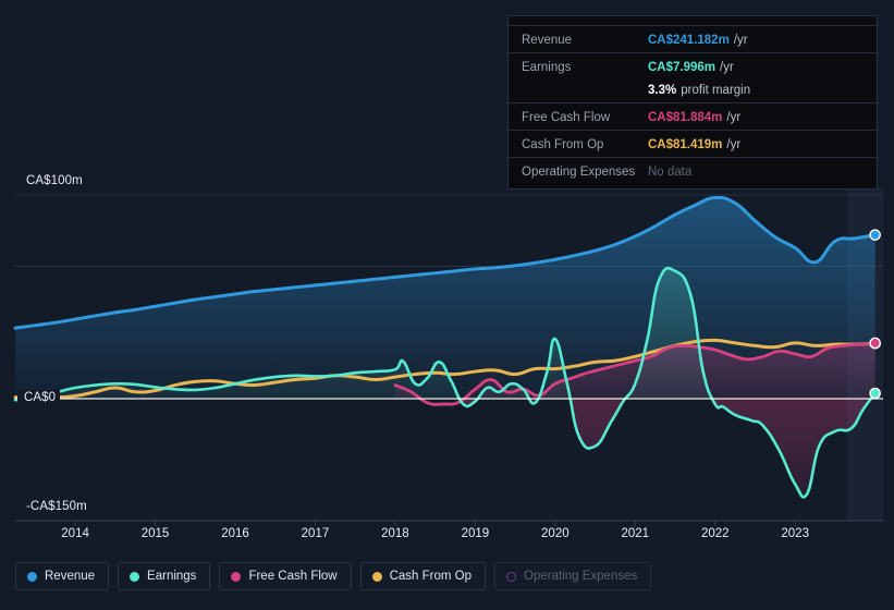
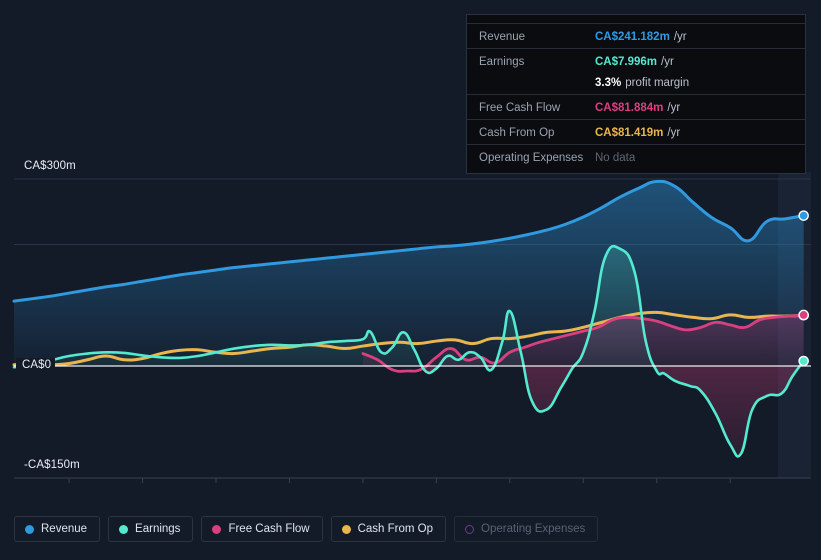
- CA$100m
+ CA$300m
  CA$0
  -CA$150m
- 2014
- 2015
- 2016
- 2017
- 2018
- 2019
- 2020
- 2021
- 2022
- 2023
  Revenue
  CA$241.182m /yr
  Earnings
  CA$7.996m /yr
  3.3% profit margin
  Free Cash Flow
  CA$81.884m /yr
  Cash From Op
  CA$81.419m /yr
  Operating Expenses
  No data
  Revenue
  Earnings
  Free Cash Flow
  Cash From Op
  Operating Expenses
